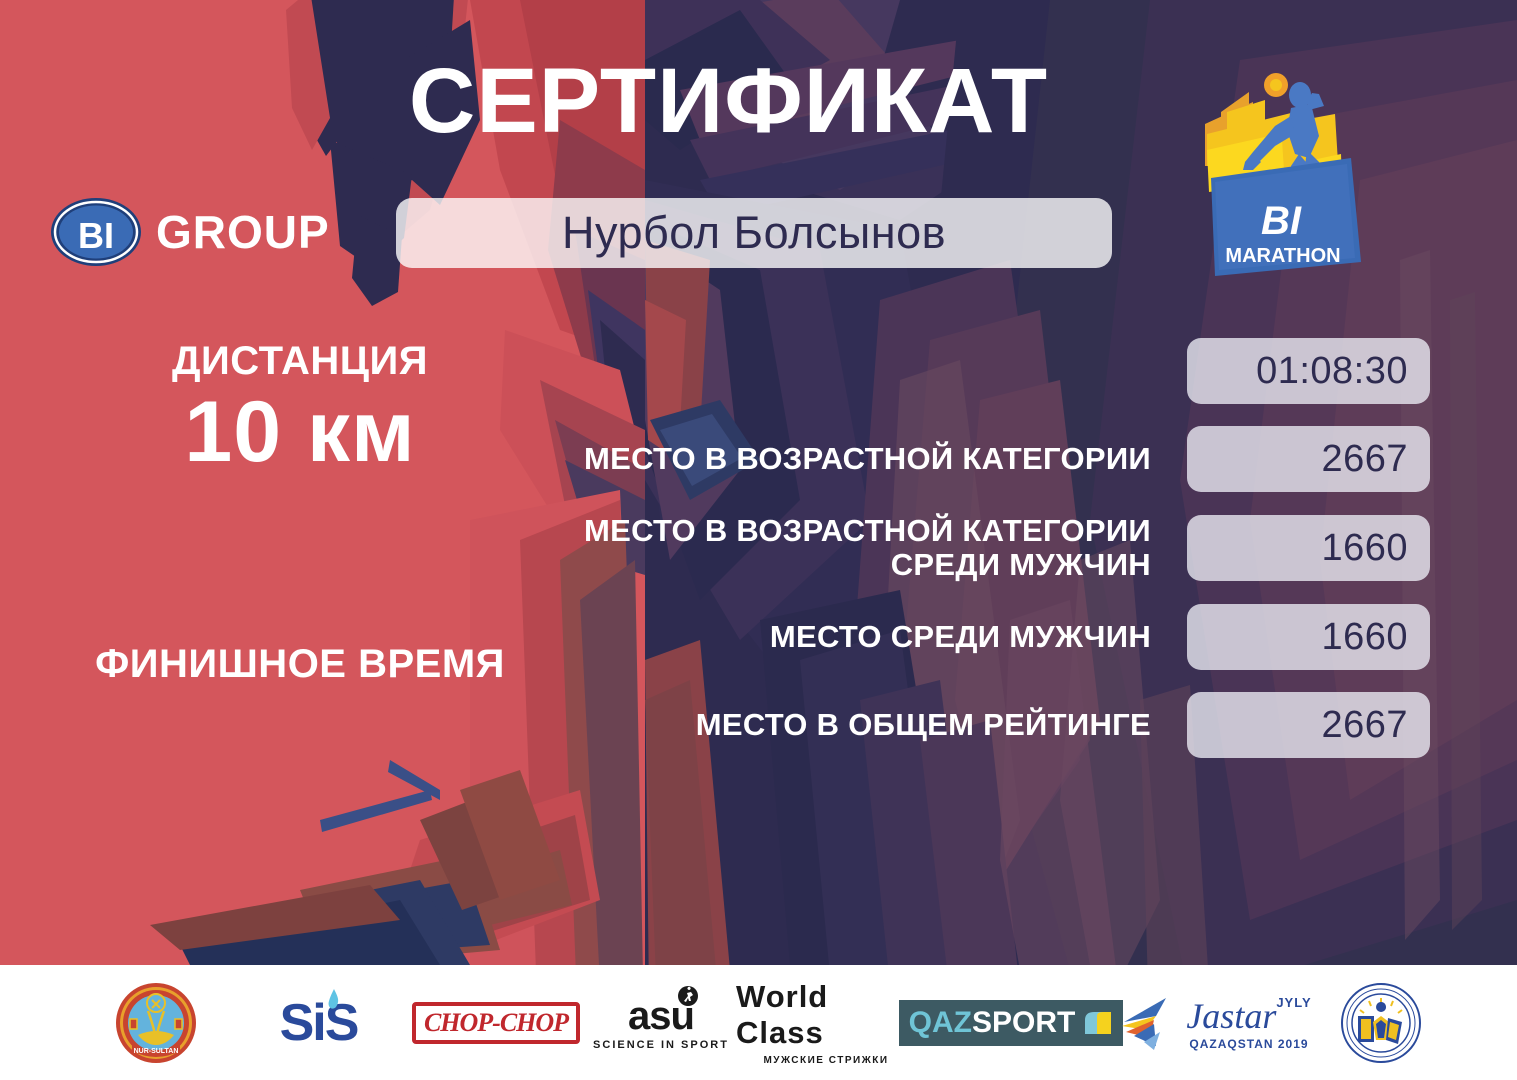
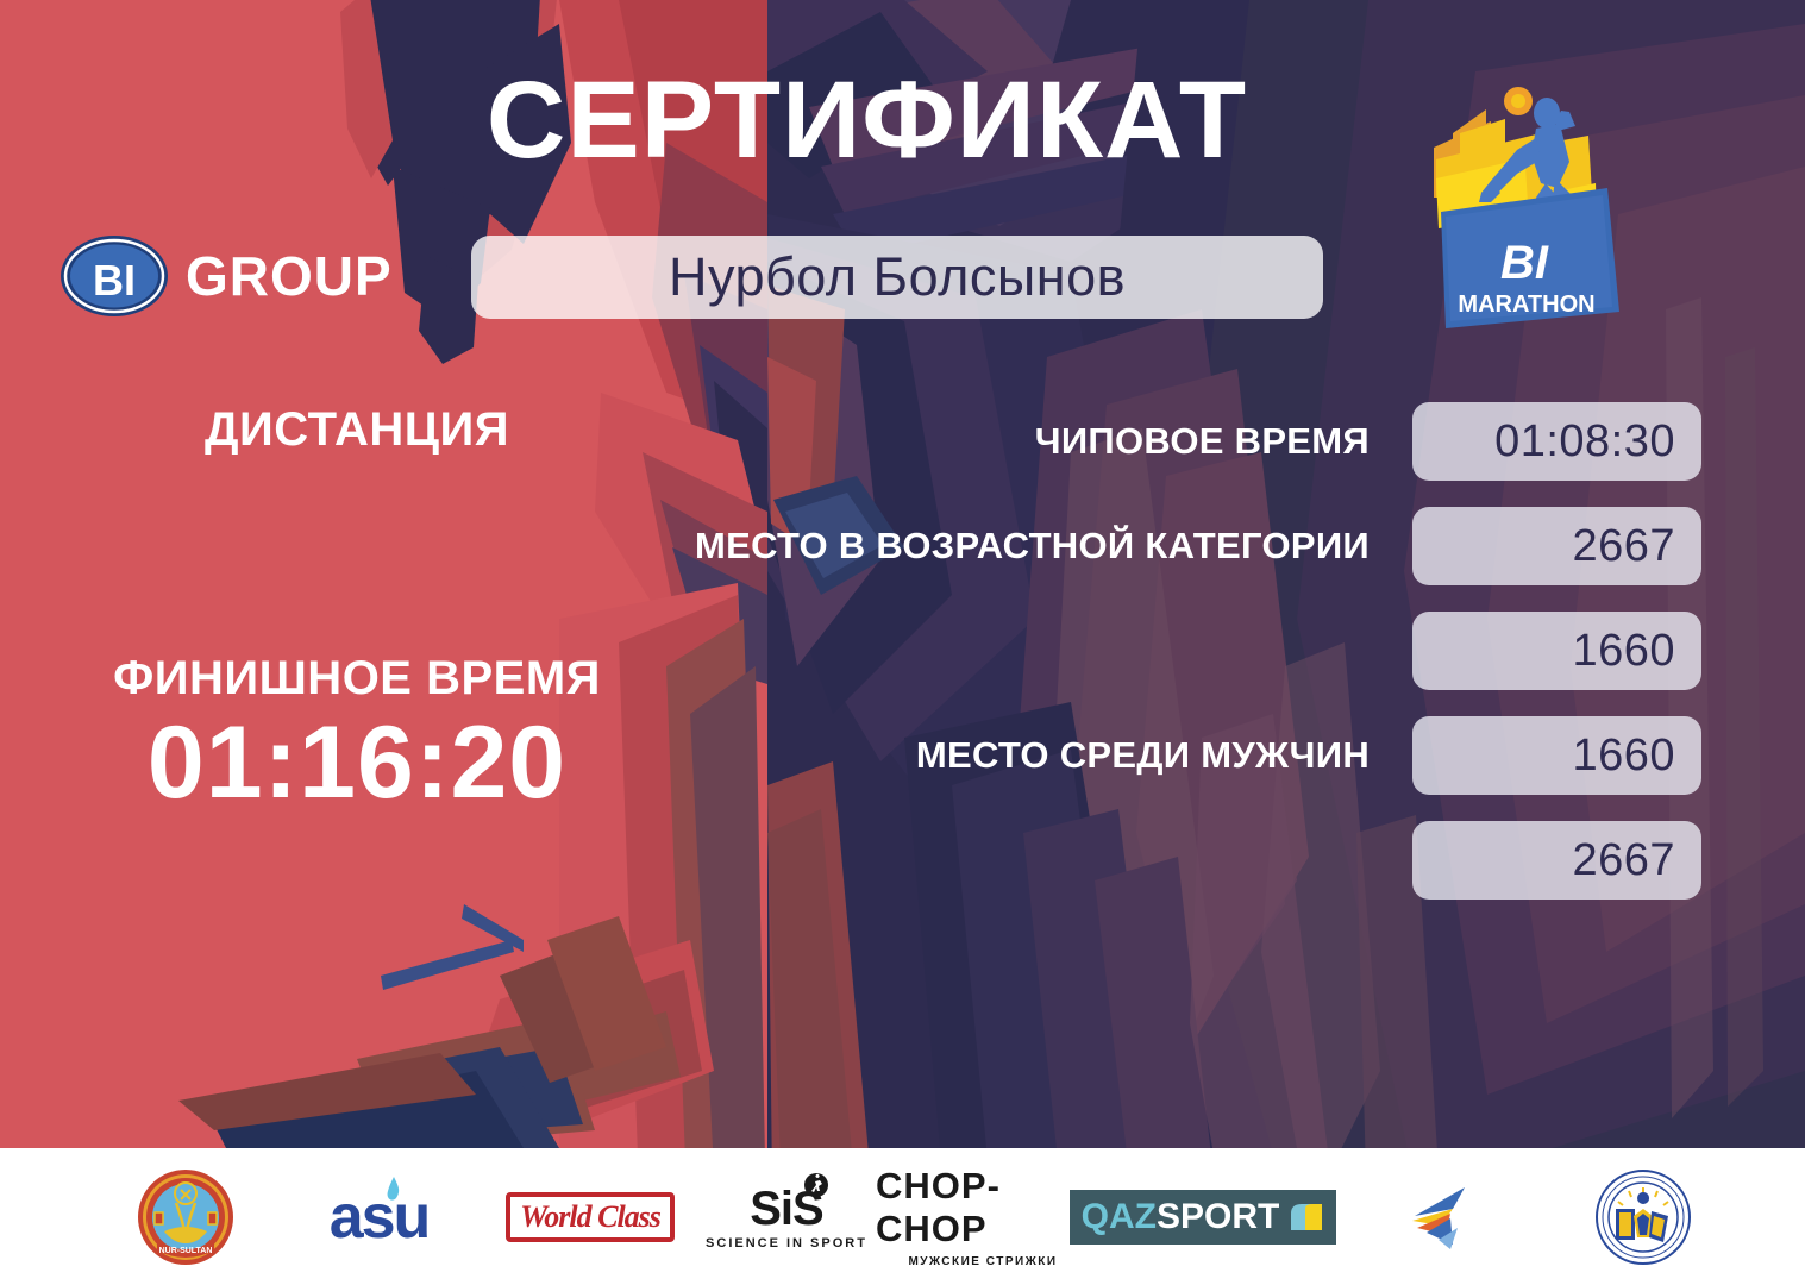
  СЕРТИФИКАТ
  BI
  GROUP
  Нурбол Болсынов
  BI
  MARATHON
  ДИСТАНЦИЯ
- 10 км
  ФИНИШНОЕ ВРЕМЯ
+ 01:16:20
+ ЧИПОВОЕ ВРЕМЯ
  01:08:30
  МЕСТО В ВОЗРАСТНОЙ КАТЕГОРИИ
  2667
- МЕСТО В ВОЗРАСТНОЙ КАТЕГОРИИ СРЕДИ МУЖЧИН
  1660
  МЕСТО СРЕДИ МУЖЧИН
  1660
- МЕСТО В ОБЩЕМ РЕЙТИНГЕ
  2667
- SiS
+ asu
- CHOP-CHOP
+ World Class
- asu
+ SiS
  SCIENCE IN SPORT
- World Class
+ CHOP-CHOP
  МУЖСКИЕ СТРИЖКИ
  QAZ
  SPORT
- Jastar
- JYLY
- QAZAQSTAN 2019
